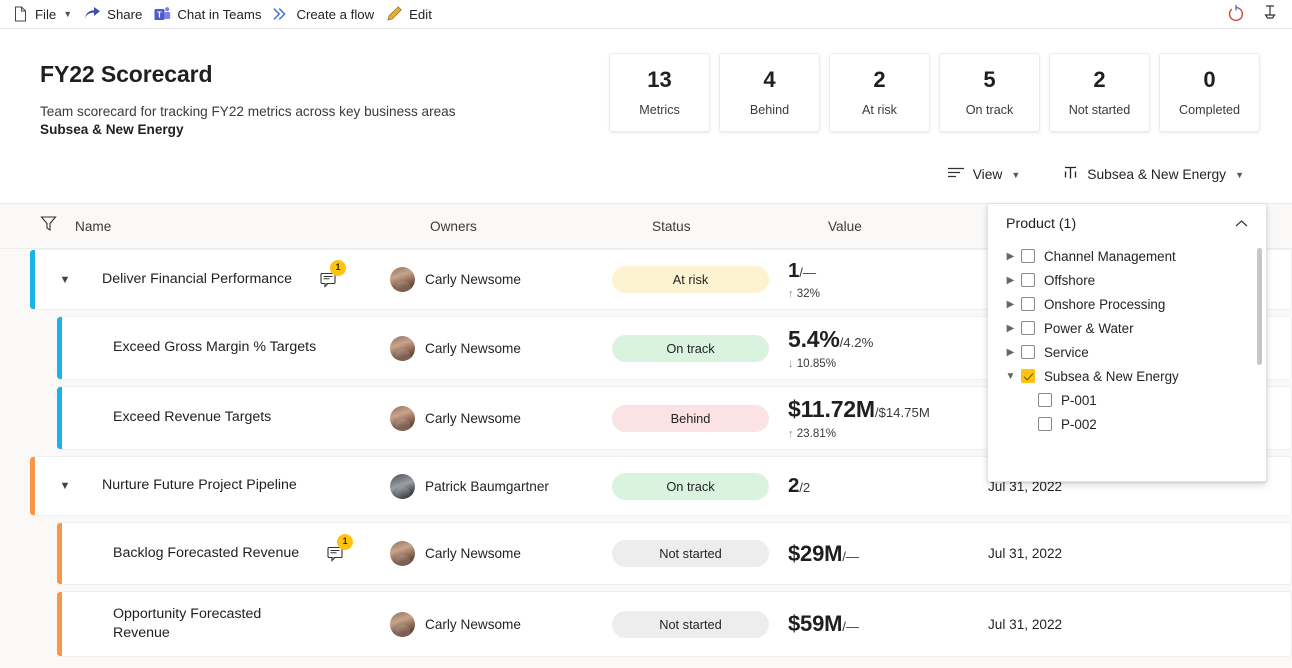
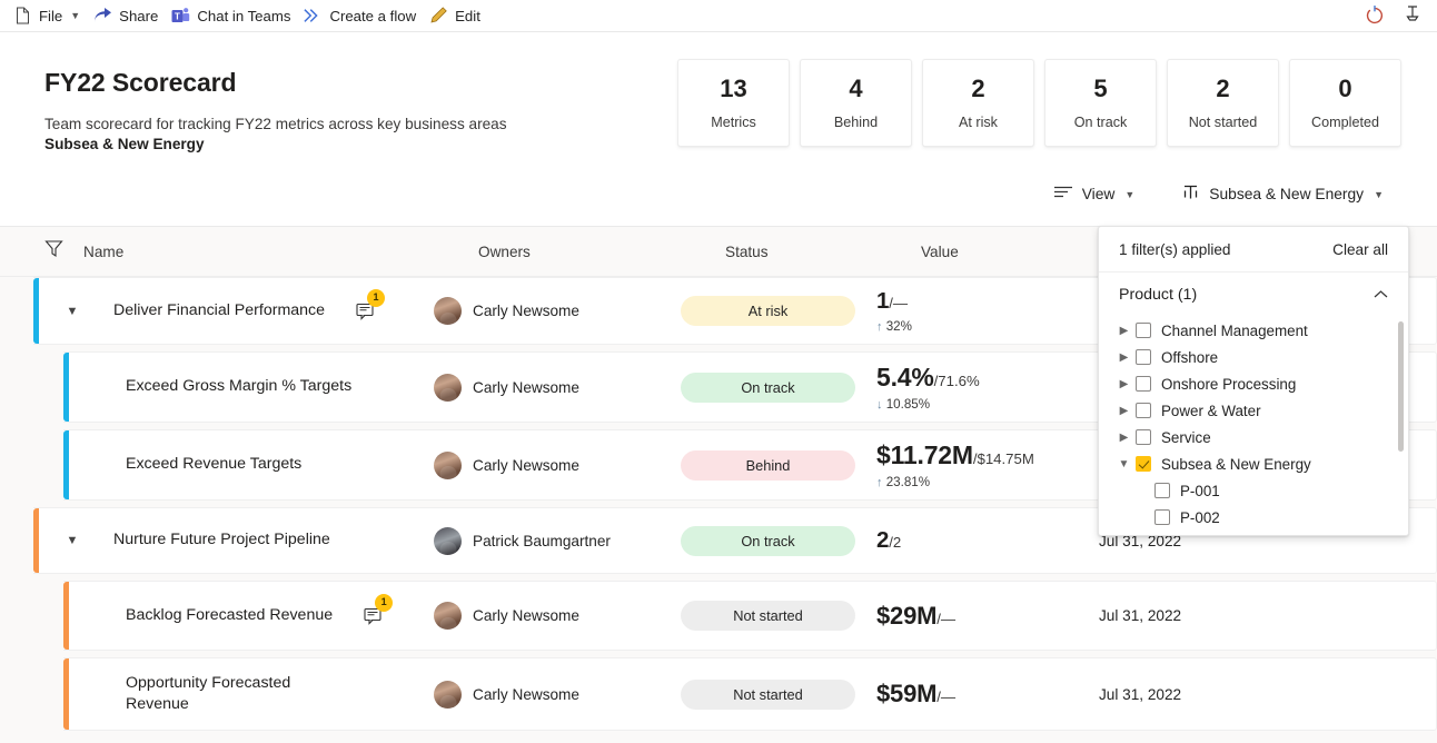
  File
  ▼
  Share
  T
  Chat in Teams
  Create a flow
  Edit
  FY22 Scorecard
  Team scorecard for tracking FY22 metrics across key business areas
  Subsea & New Energy
  13
  Metrics
  4
  Behind
  2
  At risk
  5
  On track
  2
  Not started
  0
  Completed
  View
  ▼
  Subsea & New Energy
  ▼
  Name
  Owners
  Status
  Value
  ▼
  Deliver Financial Performance
  1
  Carly Newsome
  At risk
  1/—
  ↑ 32%
  Exceed Gross Margin % Targets
  Carly Newsome
  On track
- 5.4%/4.2%
+ 5.4%/71.6%
  ↓ 10.85%
  Exceed Revenue Targets
  Carly Newsome
  Behind
  $11.72M/$14.75M
  ↑ 23.81%
  ▼
  Nurture Future Project Pipeline
  Patrick Baumgartner
  On track
  2/2
  Jul 31, 2022
  Backlog Forecasted Revenue
  1
  Carly Newsome
  Not started
  $29M/—
  Jul 31, 2022
  Opportunity Forecasted Revenue
  Carly Newsome
  Not started
  $59M/—
  Jul 31, 2022
+ 1 filter(s) applied
+ Clear all
  Product (1)
  ▶
  Channel Management
  ▶
  Offshore
  ▶
  Onshore Processing
  ▶
  Power & Water
  ▶
  Service
  ▼
  Subsea & New Energy
  P-001
  P-002
